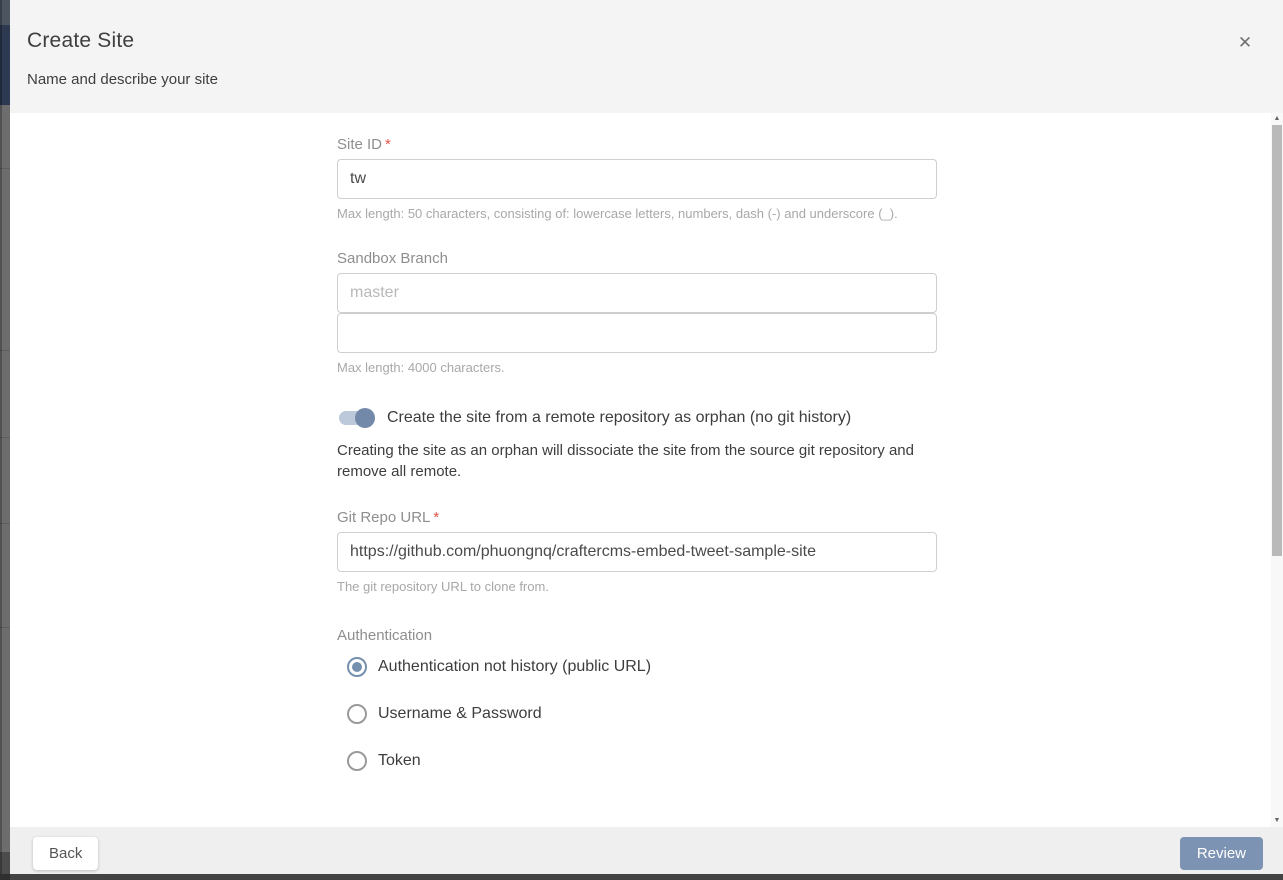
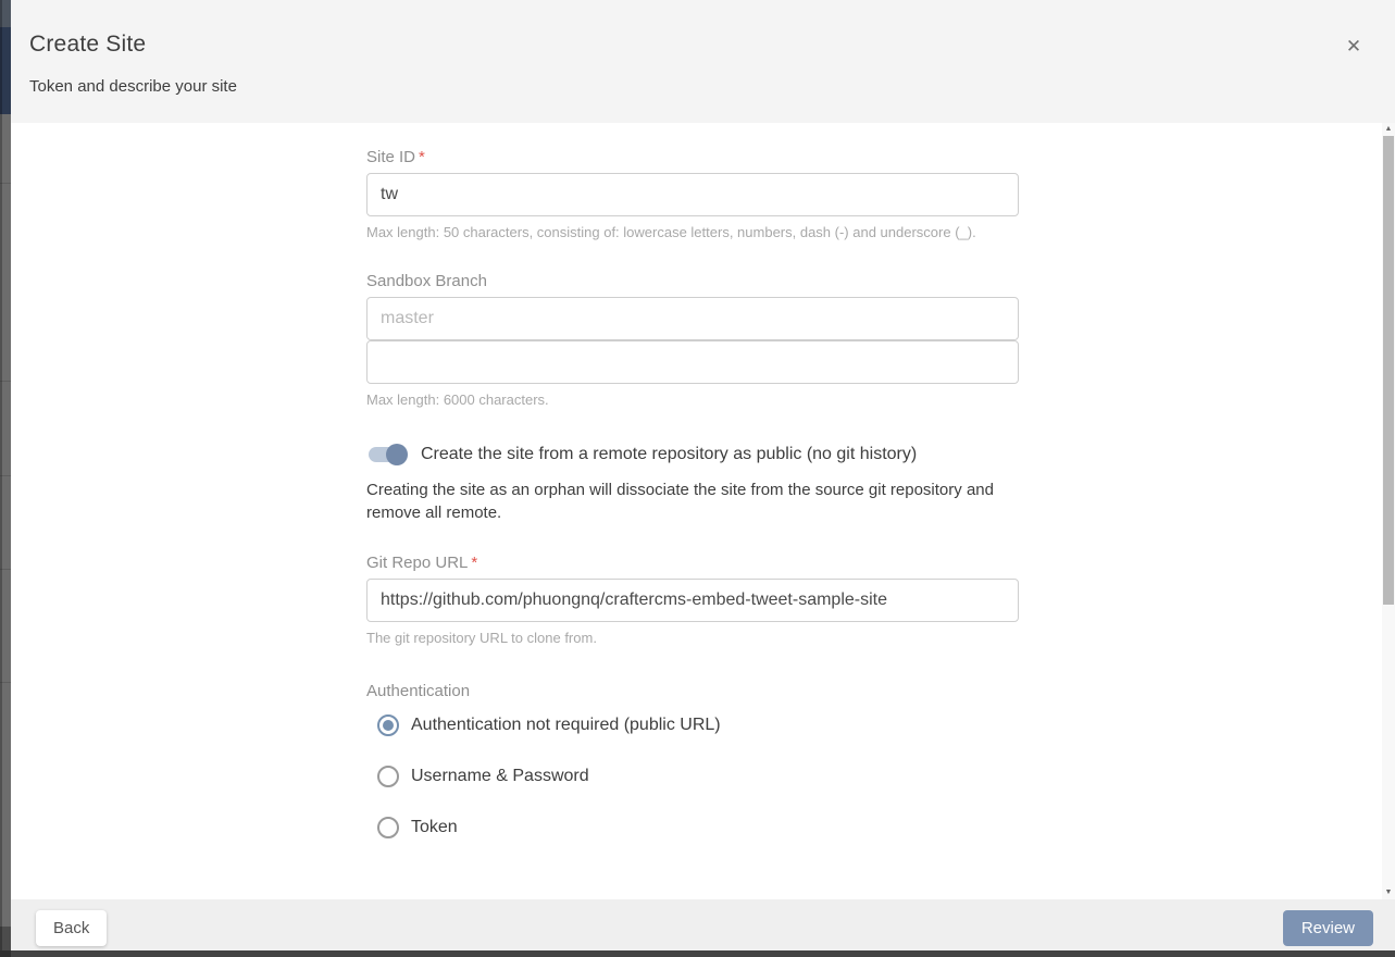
  Create Site
- Name and describe your site
+ Token and describe your site
  ✕
  Site ID *
  tw
  Max length: 50 characters, consisting of: lowercase letters, numbers, dash (-) and underscore (_).
  Sandbox Branch
  master
- Max length: 4000 characters.
+ Max length: 6000 characters.
- Create the site from a remote repository as orphan (no git history)
+ Create the site from a remote repository as public (no git history)
  Creating the site as an orphan will dissociate the site from the source git repository and remove all remote.
  Git Repo URL *
  https://github.com/phuongnq/craftercms-embed-tweet-sample-site
  The git repository URL to clone from.
  Authentication
- Authentication not history (public URL)
+ Authentication not required (public URL)
  Username & Password
  Token
  Back
  Review
